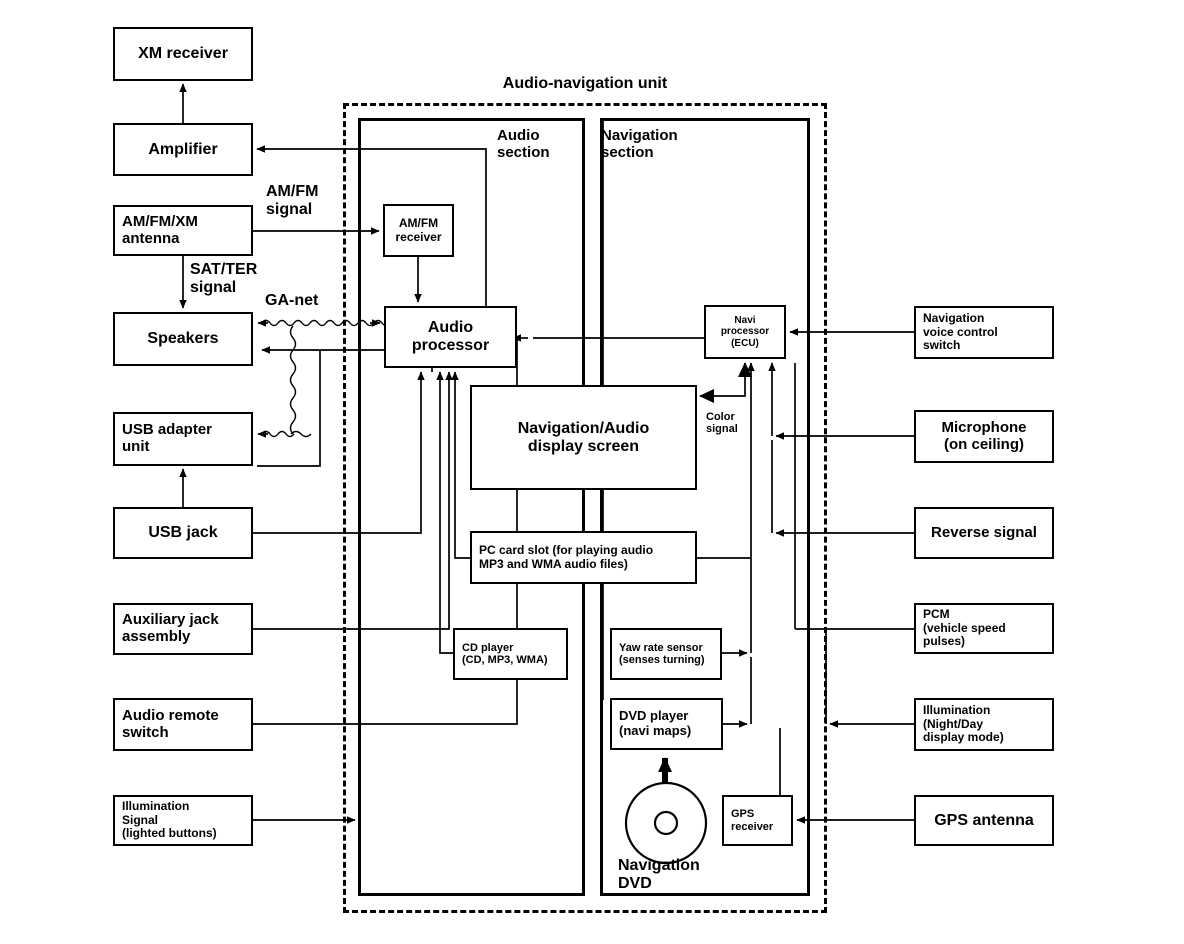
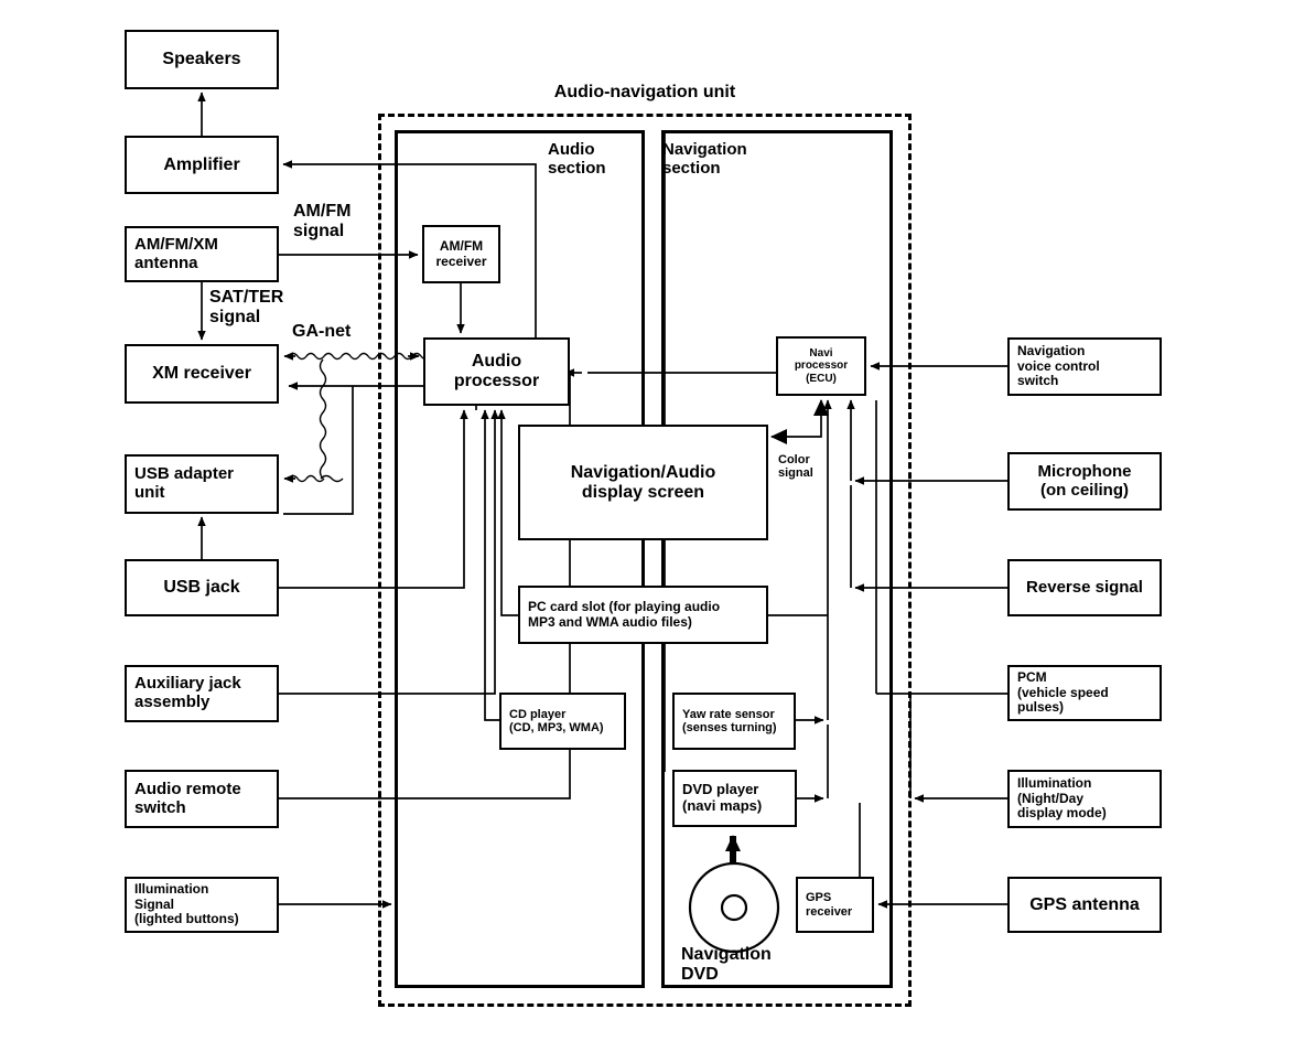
  Audio-navigation unit
  Audio
  section
  Navigation
  section
- XM receiver
+ Speakers
  Amplifier
  AM/FM/XM
  antenna
- Speakers
+ XM receiver
  USB adapter
  unit
  USB jack
  Auxiliary jack
  assembly
  Audio remote
  switch
  Illumination
  Signal
  (lighted buttons)
  AM/FM
  receiver
  Audio
  processor
  CD player
  (CD, MP3, WMA)
  Navigation/Audio
  display screen
  PC card slot (for playing audio
  MP3 and WMA audio files)
  Navi
  processor
  (ECU)
  Yaw rate sensor
  (senses turning)
  DVD player
  (navi maps)
  GPS
  receiver
  Navigation
  DVD
  Navigation
  voice control
  switch
  Microphone
  (on ceiling)
  Reverse signal
  PCM
  (vehicle speed
  pulses)
  Illumination
  (Night/Day
  display mode)
  GPS antenna
  AM/FM
  signal
  SAT/TER
  signal
  GA-net
  Color
  signal
